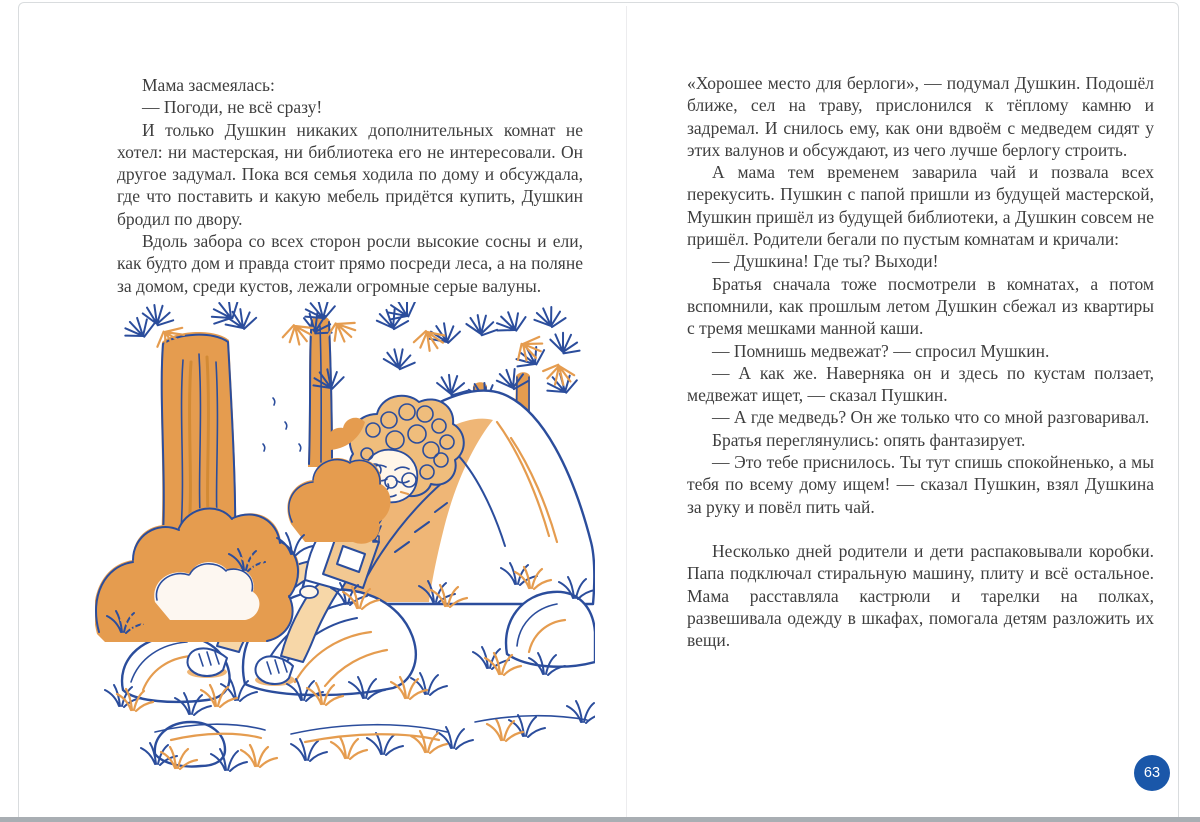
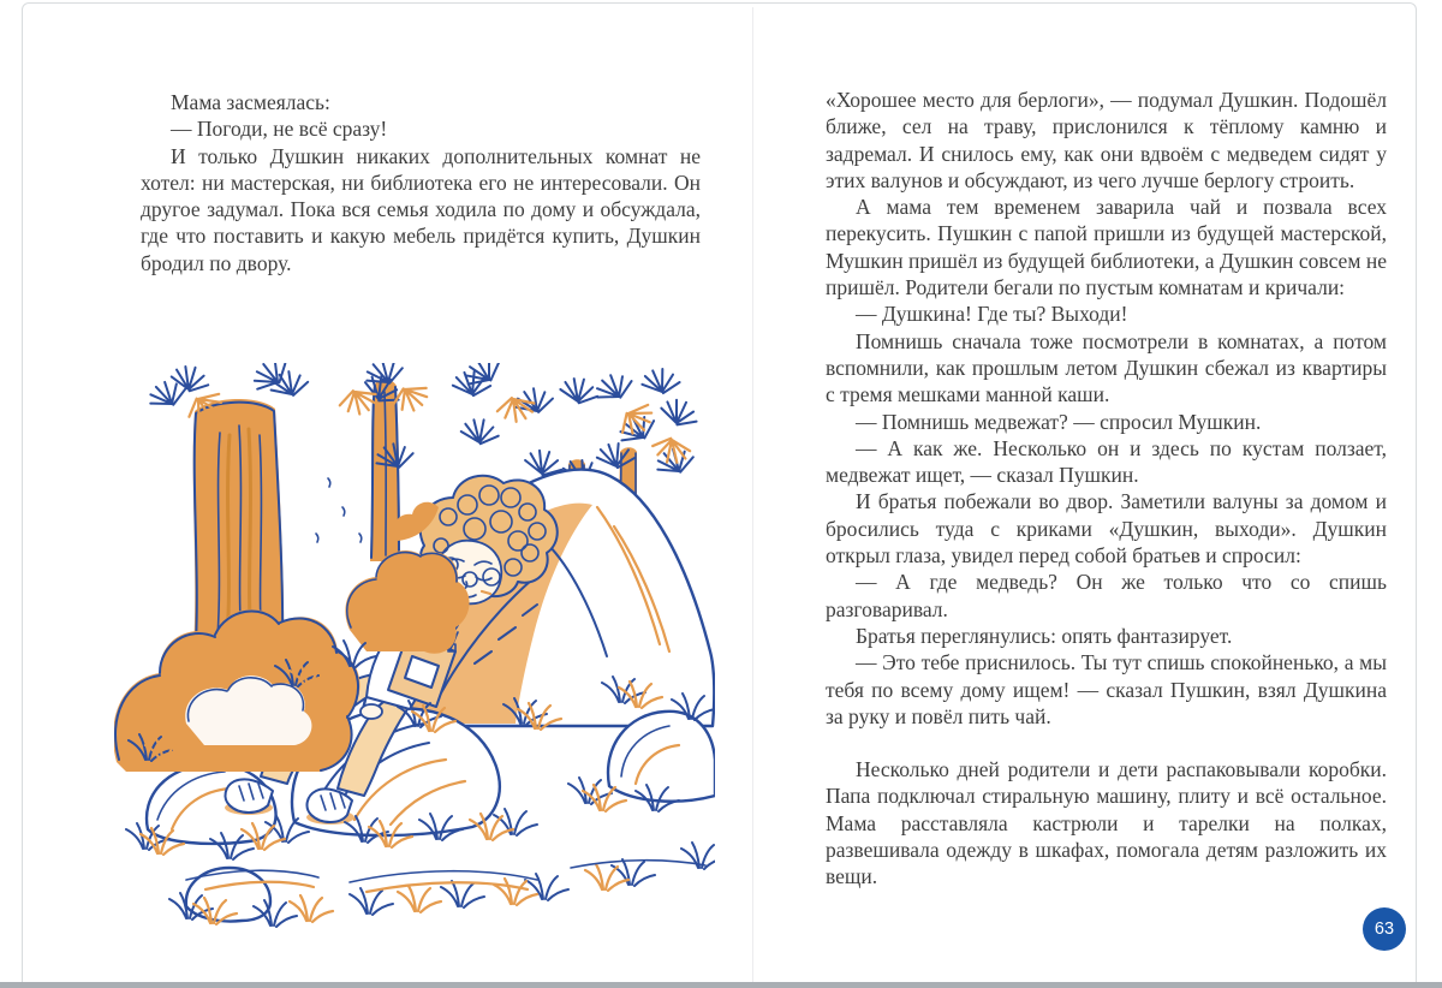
  Мама засмеялась:
  — Погоди, не всё сразу!
  И только Душкин никаких дополнительных комнат не хотел: ни мастерская, ни библиотека его не интересовали. Он другое задумал. Пока вся семья ходила по дому и обсуждала, где что поставить и какую мебель придётся купить, Душкин бродил по двору.
- Вдоль забора со всех сторон росли высокие сосны и ели, как будто дом и правда стоит прямо посреди леса, а на поляне за домом, среди кустов, лежали огромные серые валуны.
  «Хорошее место для берлоги», — подумал Душкин. Подошёл ближе, сел на траву, прислонился к тёплому камню и задремал. И снилось ему, как они вдвоём с медведем сидят у этих валунов и обсуждают, из чего лучше берлогу строить.
  А мама тем временем заварила чай и позвала всех перекусить. Пушкин с папой пришли из будущей мастерской, Мушкин пришёл из будущей библиотеки, а Душкин совсем не пришёл. Родители бегали по пустым комнатам и кричали:
  — Душкина! Где ты? Выходи!
- Братья сначала тоже посмотрели в комнатах, а потом вспомнили, как прошлым летом Душкин сбежал из квартиры с тремя мешками манной каши.
+ Помнишь сначала тоже посмотрели в комнатах, а потом вспомнили, как прошлым летом Душкин сбежал из квартиры с тремя мешками манной каши.
  — Помнишь медвежат? — спросил Мушкин.
- — А как же. Наверняка он и здесь по кустам ползает, медвежат ищет, — сказал Пушкин.
+ — А как же. Несколько он и здесь по кустам ползает, медвежат ищет, — сказал Пушкин.
+ И братья побежали во двор. Заметили валуны за домом и бросились туда с криками «Душкин, выходи». Душкин открыл глаза, увидел перед собой братьев и спросил:
- — А где медведь? Он же только что со мной разговаривал.
+ — А где медведь? Он же только что со спишь разговаривал.
  Братья переглянулись: опять фантазирует.
  — Это тебе приснилось. Ты тут спишь спокойненько, а мы тебя по всему дому ищем! — сказал Пушкин, взял Душкина за руку и повёл пить чай.
  Несколько дней родители и дети распаковывали коробки. Папа подключал стиральную машину, плиту и всё остальное. Мама расставляла кастрюли и тарелки на полках, развешивала одежду в шкафах, помогала детям разложить их вещи.
  63
